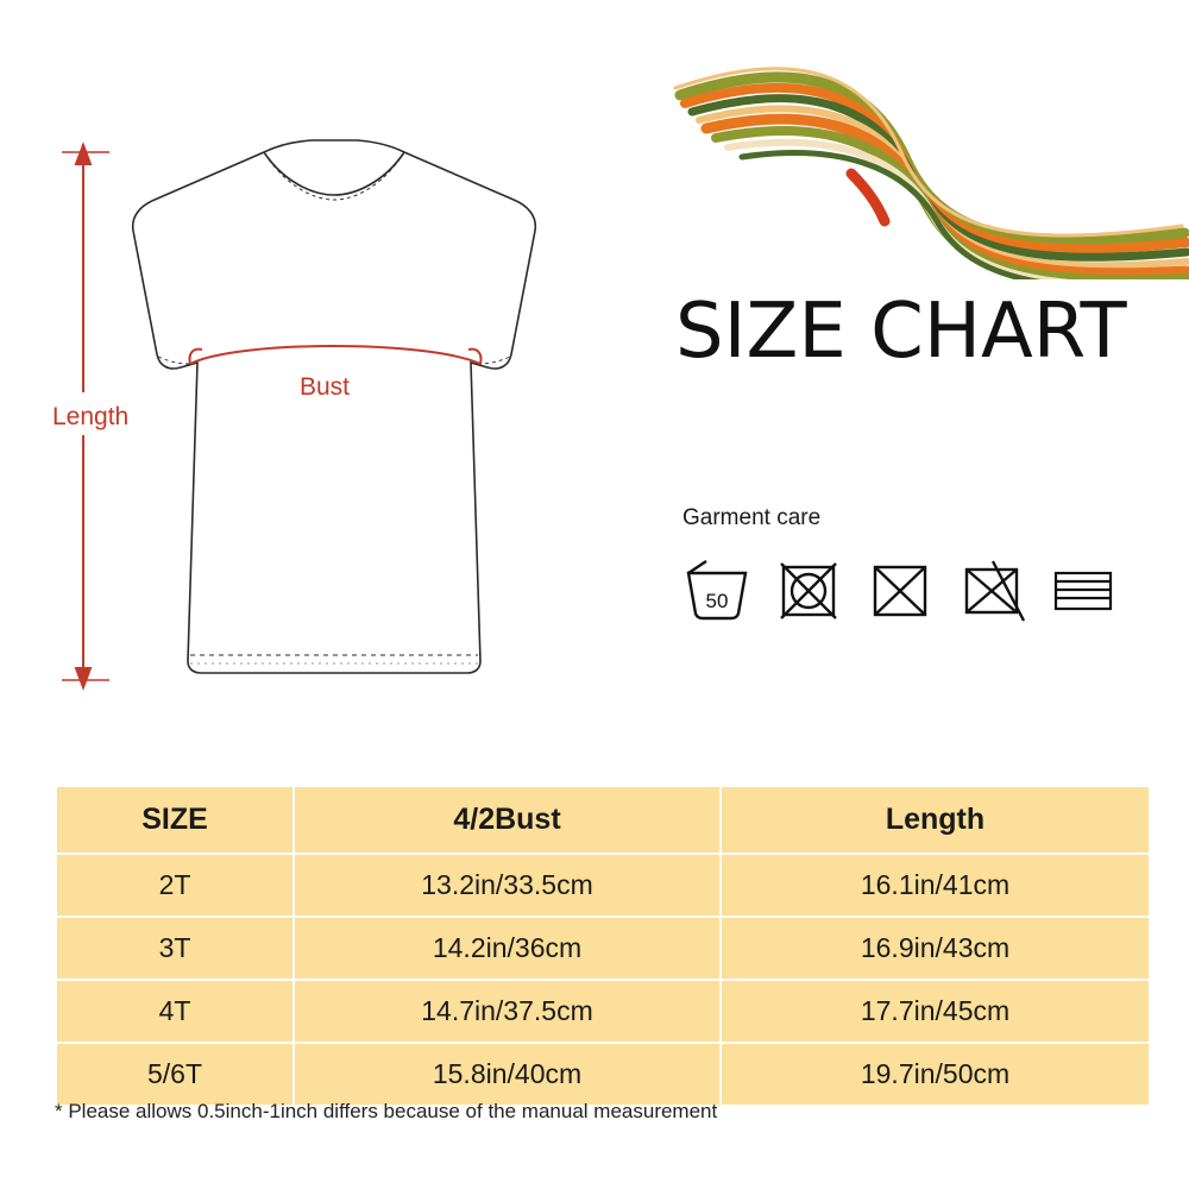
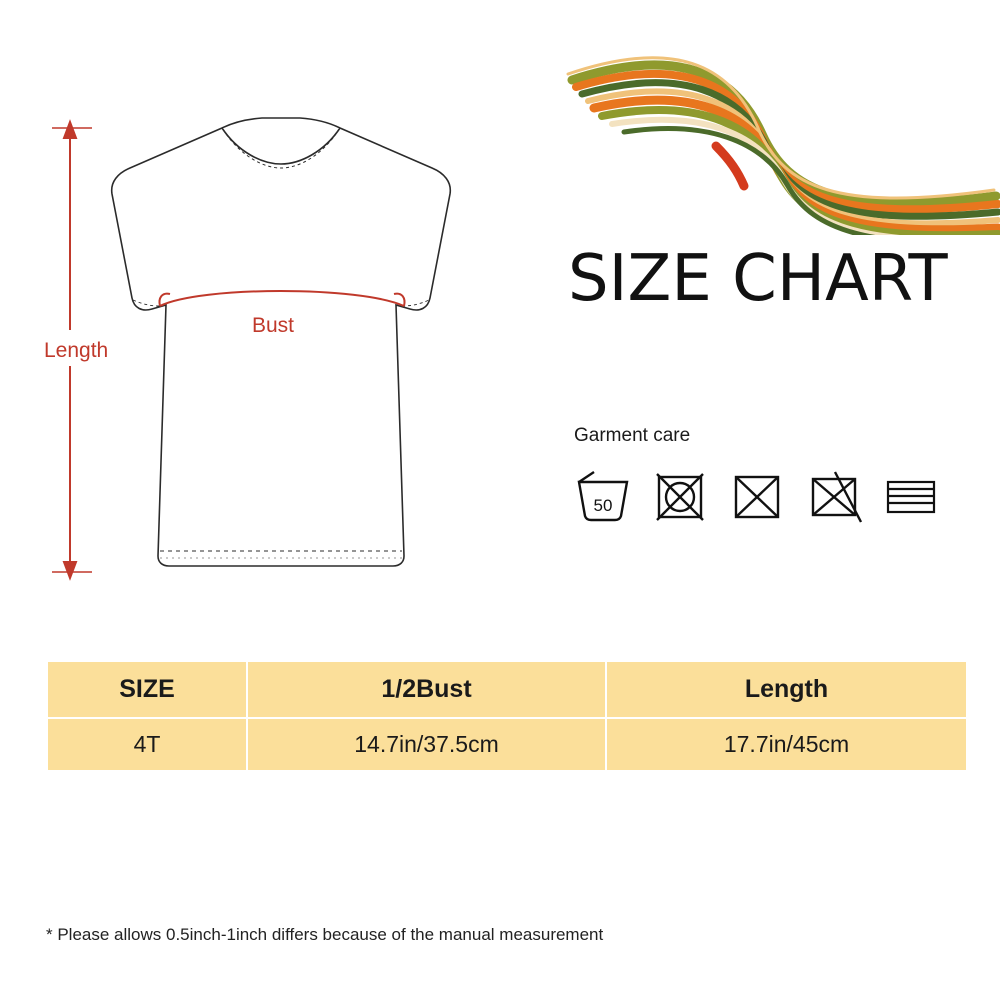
  Length
  Bust
  SIZE CHART
  Garment care
  50
- SIZE	4/2Bust	Length
+ SIZE	1/2Bust	Length
- 2T	13.2in/33.5cm	16.1in/41cm
- 3T	14.2in/36cm	16.9in/43cm
  4T	14.7in/37.5cm	17.7in/45cm
- 5/6T	15.8in/40cm	19.7in/50cm
  * Please allows 0.5inch-1inch differs because of the manual measurement
